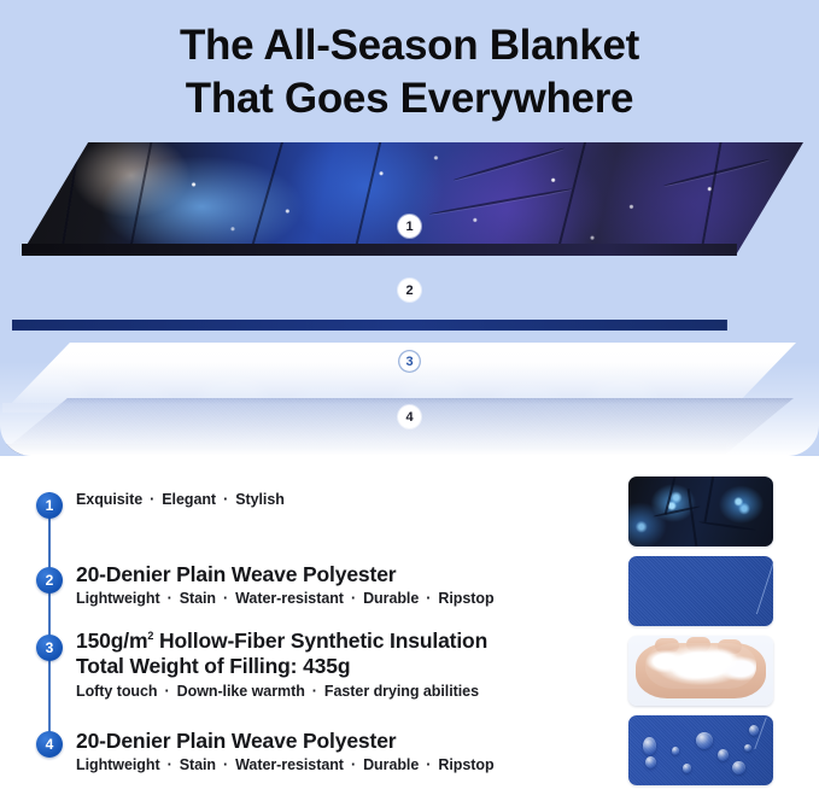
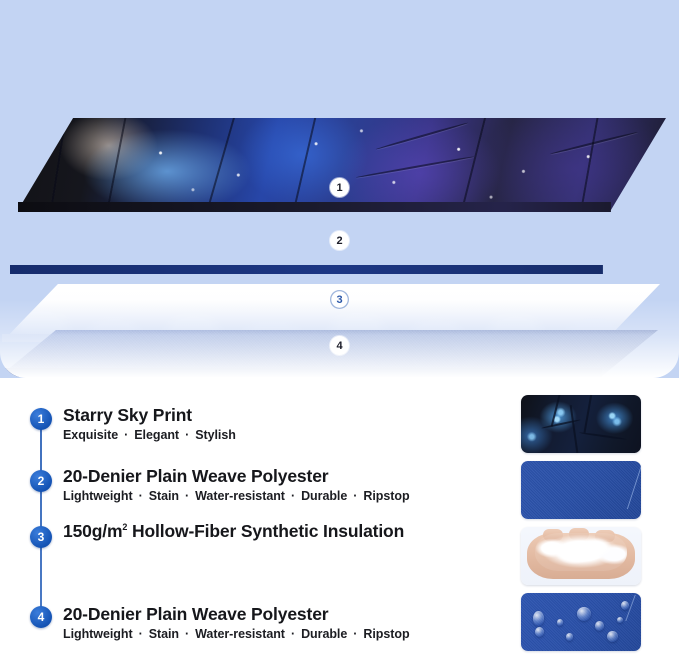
- The All-Season Blanket
- That Goes Everywhere
  1
  2
  3
  4
  1
  2
  3
  4
+ Starry Sky Print
  Exquisite · Elegant · Stylish
  20-Denier Plain Weave Polyester
  Lightweight · Stain · Water-resistant · Durable · Ripstop
  150g/m2 Hollow-Fiber Synthetic Insulation
- Total Weight of Filling: 435g
- Lofty touch · Down-like warmth · Faster drying abilities
  20-Denier Plain Weave Polyester
  Lightweight · Stain · Water-resistant · Durable · Ripstop
